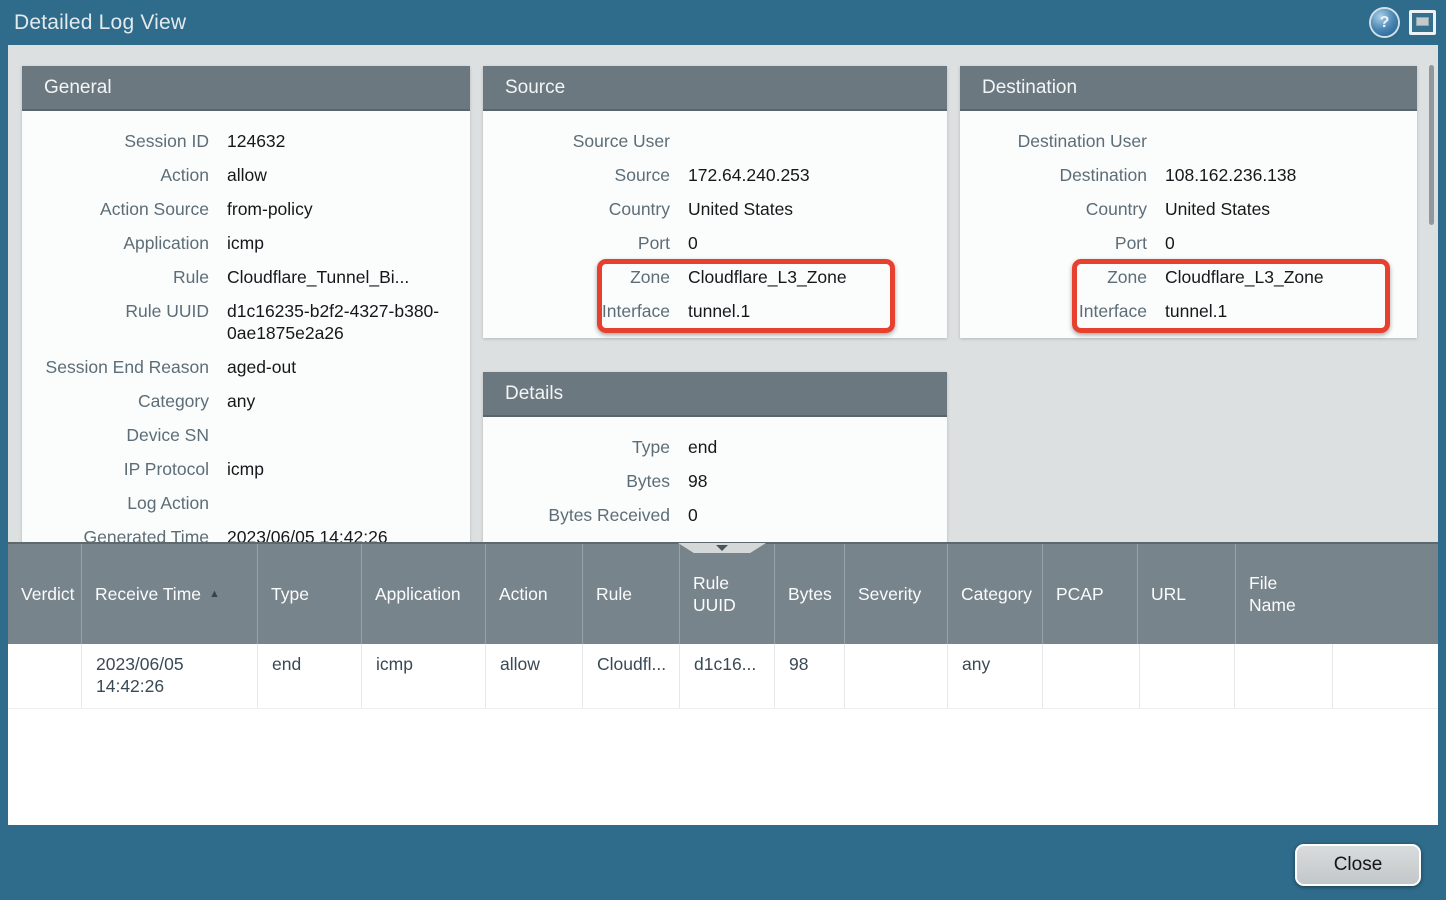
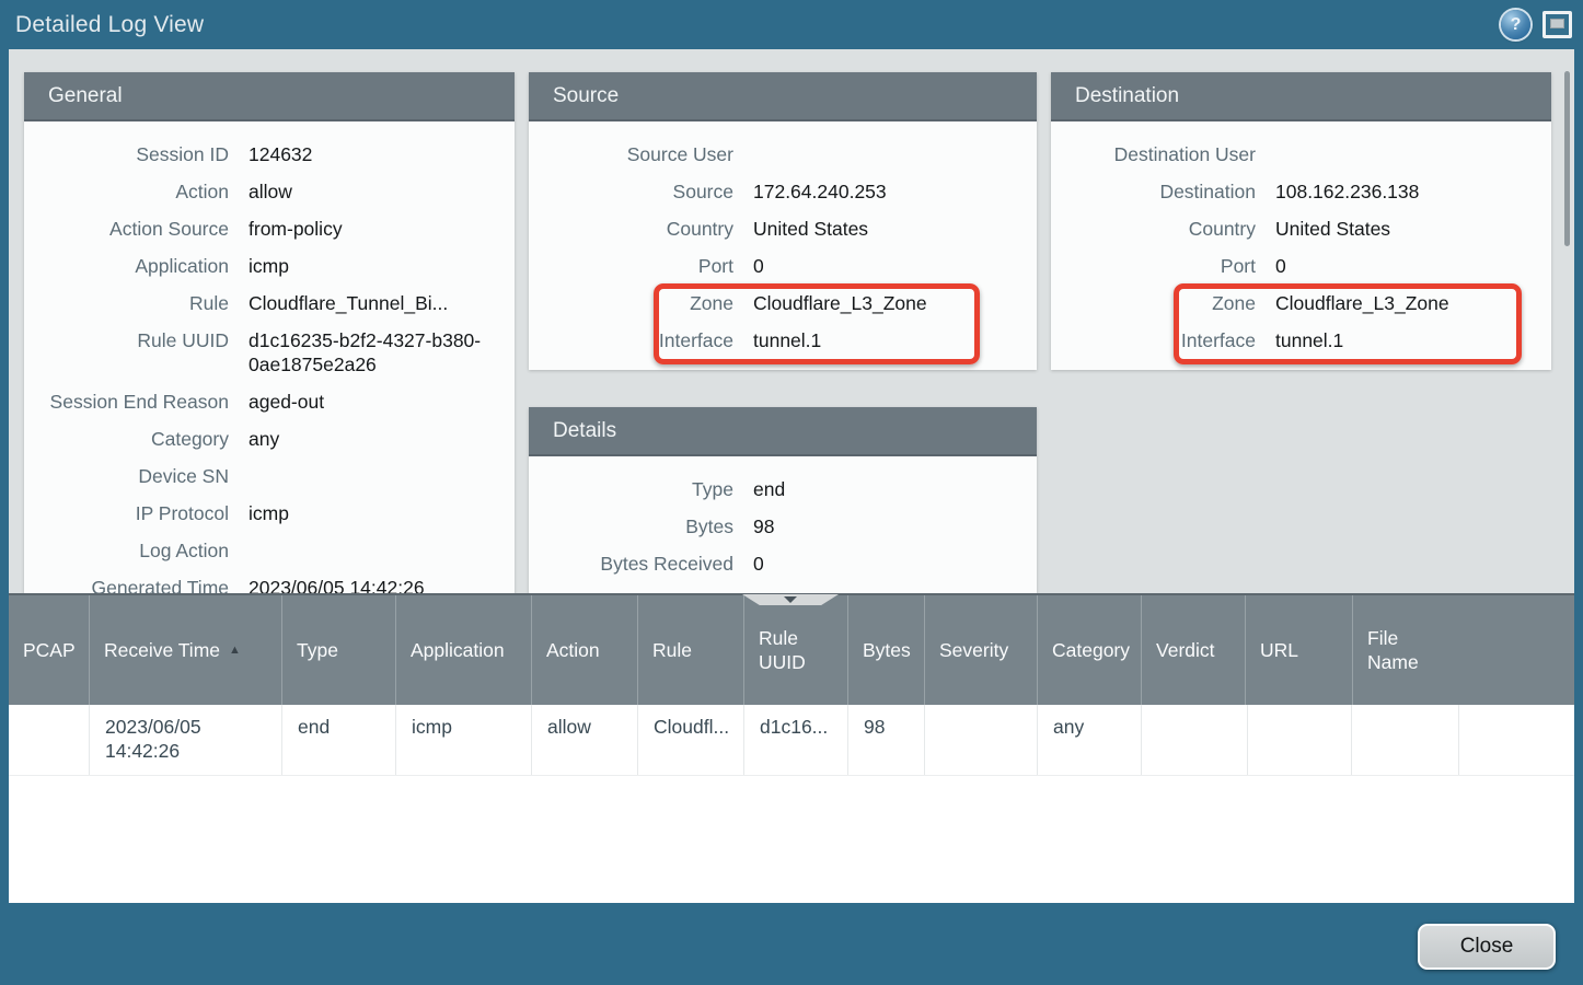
  Detailed Log View
  ?
  General
  Session ID
  124632
  Action
  allow
  Action Source
  from-policy
  Application
  icmp
  Rule
  Cloudflare_Tunnel_Bi...
  Rule UUID
  d1c16235-b2f2-4327-b380-0ae1875e2a26
  Session End Reason
  aged-out
  Category
  any
  Device SN
  IP Protocol
  icmp
  Log Action
  Generated Time
  2023/06/05 14:42:26
  Source
  Source User
  Source
  172.64.240.253
  Country
  United States
  Port
  0
  Zone
  Cloudflare_L3_Zone
  Interface
  tunnel.1
  Details
  Type
  end
  Bytes
  98
  Bytes Received
  0
  Destination
  Destination User
  Destination
  108.162.236.138
  Country
  United States
  Port
  0
  Zone
  Cloudflare_L3_Zone
  Interface
  tunnel.1
- Verdict
+ PCAP
  Receive Time
  ▲
  Type
  Application
  Action
  Rule
  Rule UUID
  Bytes
  Severity
  Category
- PCAP
+ Verdict
  URL
  File Name
  2023/06/05 14:42:26
  end
  icmp
  allow
  Cloudfl...
  d1c16...
  98
  any
  Close
